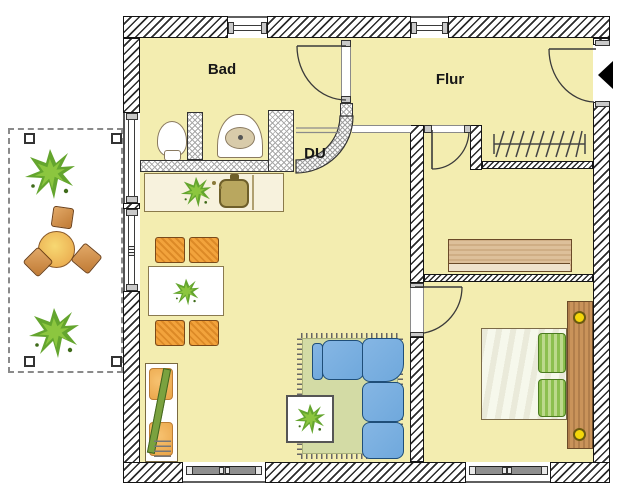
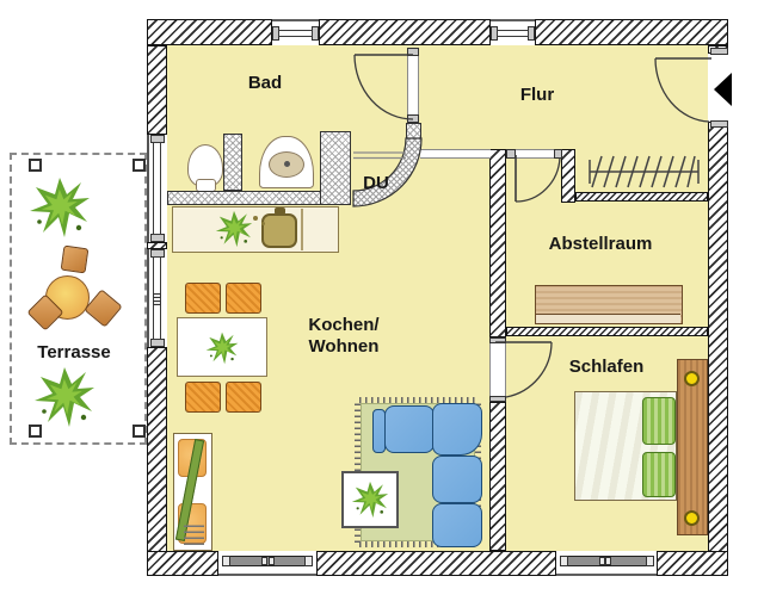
  Bad
  Flur
  DU
+ Abstellraum
+ Kochen/
+ Wohnen
+ Schlafen
+ Terrasse
